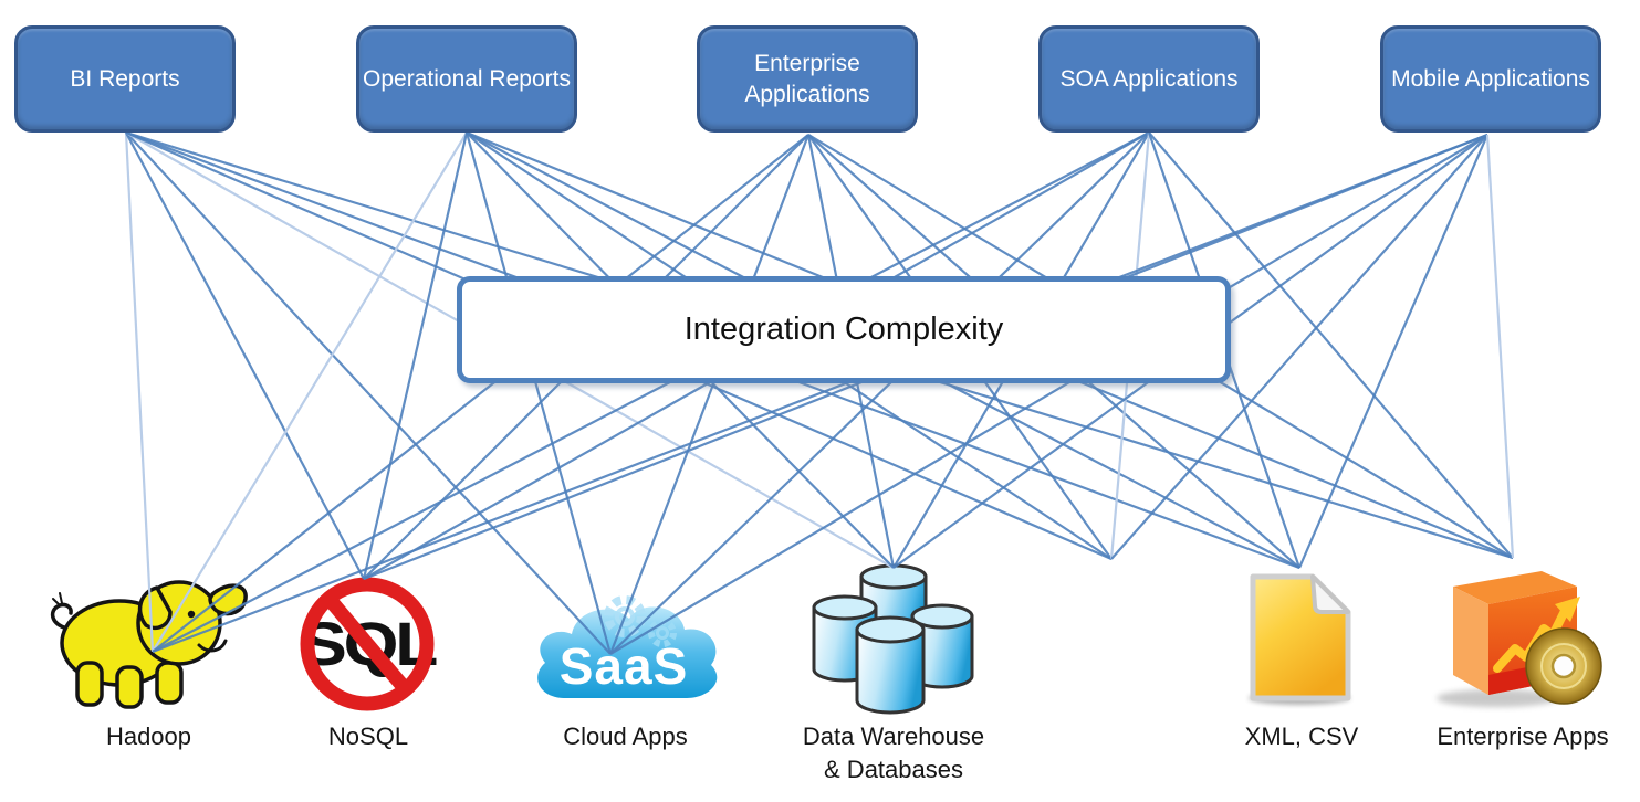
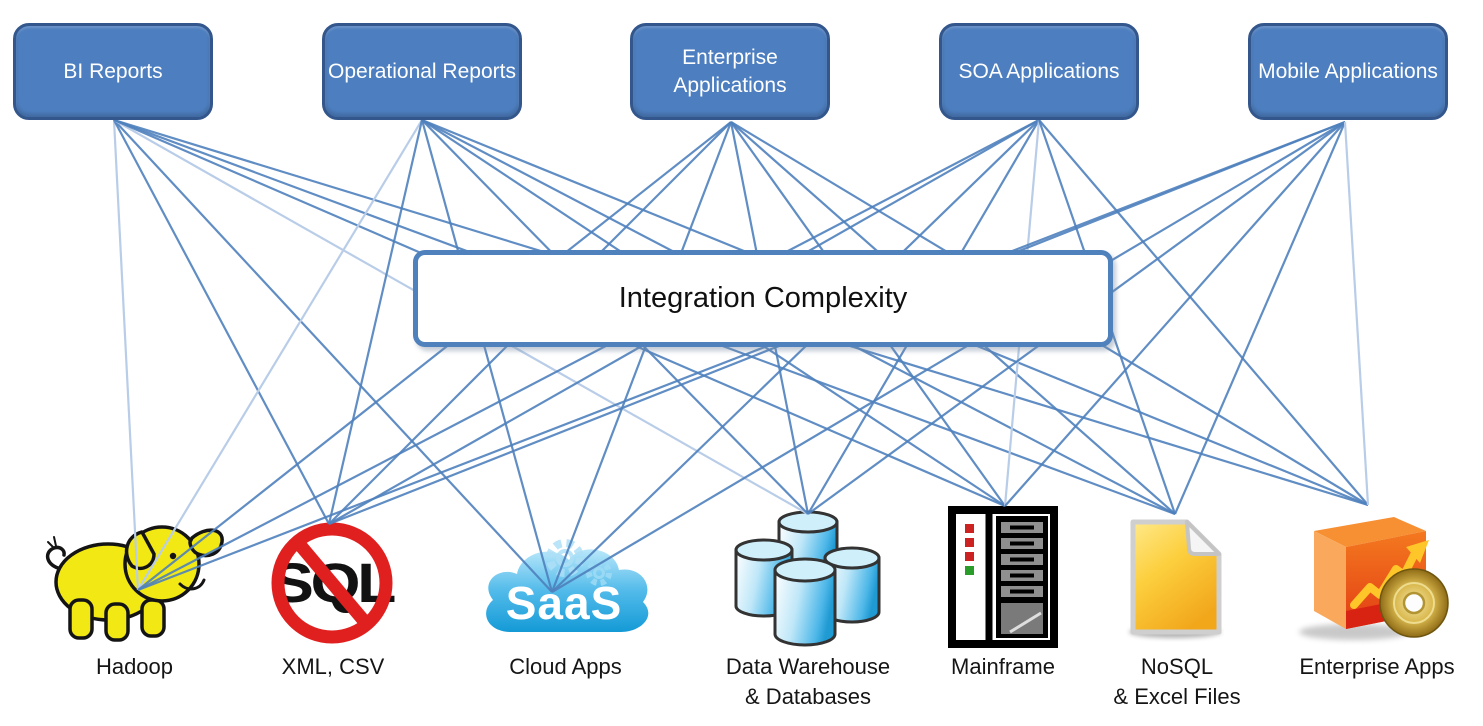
  Hadoop
- NoSQL
+ XML, CSV
  SaaS
  Cloud Apps
  Data Warehouse
  & Databases
+ Mainframe
- XML, CSV
+ NoSQL
+ & Excel Files
  Enterprise Apps
  BI Reports
  Operational Reports
  Enterprise Applications
  SOA Applications
  Mobile Applications
  Integration Complexity
